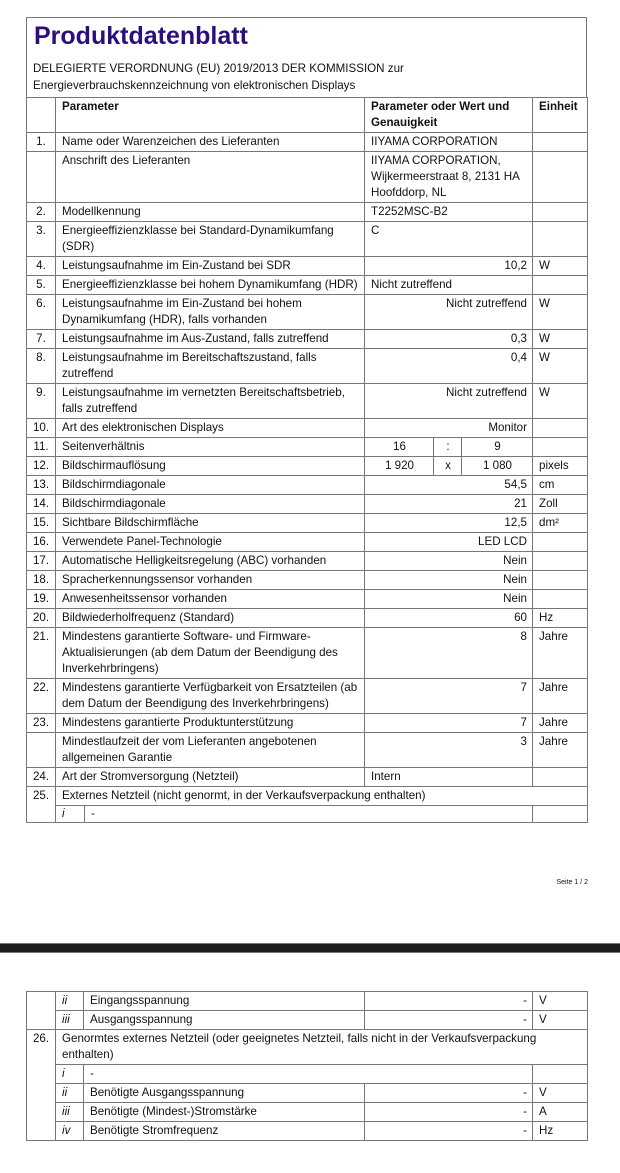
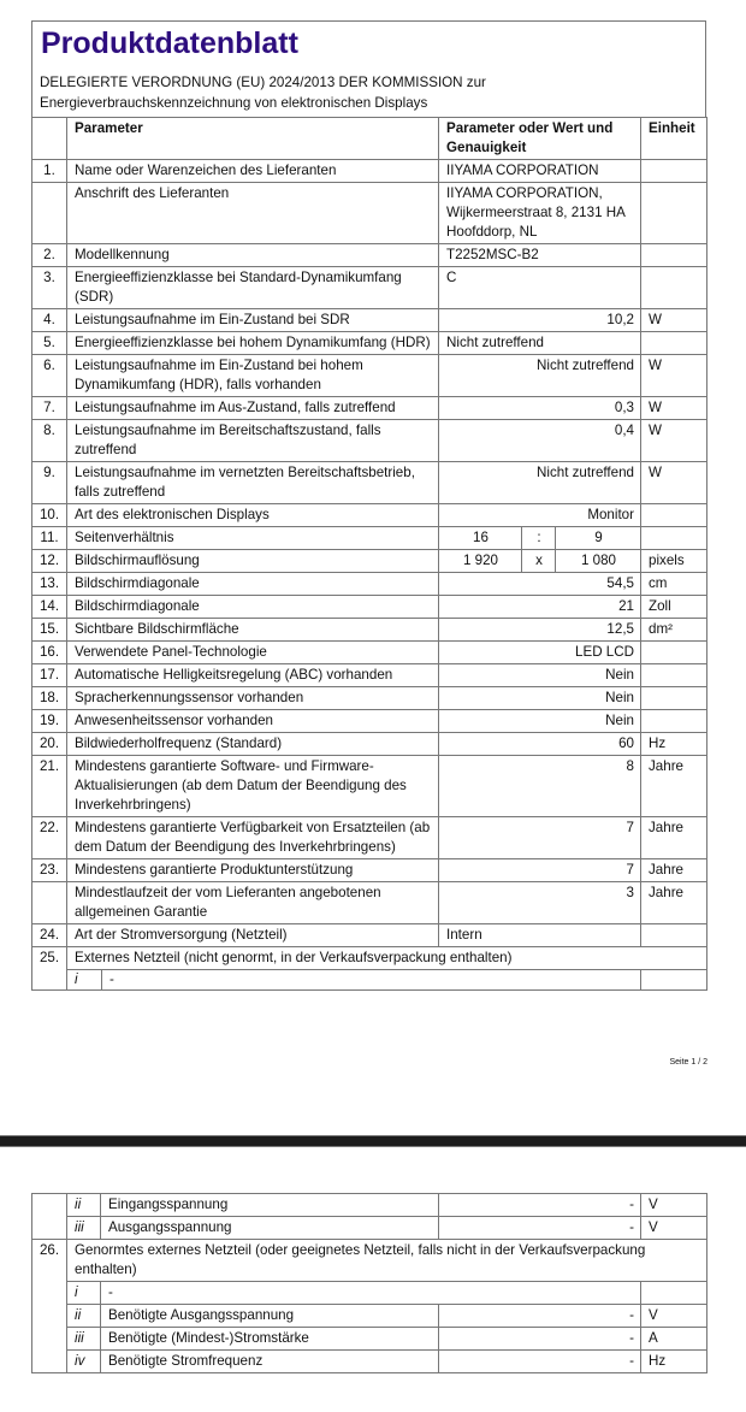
  Produktdatenblatt
- DELEGIERTE VERORDNUNG (EU) 2019/2013 DER KOMMISSION zur
+ DELEGIERTE VERORDNUNG (EU) 2024/2013 DER KOMMISSION zur
  Energieverbrauchskennzeichnung von elektronischen Displays
  	Parameter	Parameter oder Wert und Genauigkeit	Einheit
  1.	Name oder Warenzeichen des Lieferanten	IIYAMA CORPORATION
  	Anschrift des Lieferanten	IIYAMA CORPORATION, Wijkermeerstraat 8, 2131 HA Hoofddorp, NL
  2.	Modellkennung	T2252MSC-B2
  3.	Energieeffizienzklasse bei Standard-Dynamikumfang (SDR)	C
  4.	Leistungsaufnahme im Ein-Zustand bei SDR	10,2	W
  5.	Energieeffizienzklasse bei hohem Dynamikumfang (HDR)	Nicht zutreffend
  6.	Leistungsaufnahme im Ein-Zustand bei hohem Dynamikumfang (HDR), falls vorhanden	Nicht zutreffend	W
  7.	Leistungsaufnahme im Aus-Zustand, falls zutreffend	0,3	W
  8.	Leistungsaufnahme im Bereitschaftszustand, falls zutreffend	0,4	W
  9.	Leistungsaufnahme im vernetzten Bereitschaftsbetrieb, falls zutreffend	Nicht zutreffend	W
  10.	Art des elektronischen Displays	Monitor
  11.	Seitenverhältnis	16	:	9
  12.	Bildschirmauflösung	1 920	x	1 080	pixels
  13.	Bildschirmdiagonale	54,5	cm
  14.	Bildschirmdiagonale	21	Zoll
  15.	Sichtbare Bildschirmfläche	12,5	dm²
  16.	Verwendete Panel-Technologie	LED LCD
  17.	Automatische Helligkeitsregelung (ABC) vorhanden	Nein
  18.	Spracherkennungssensor vorhanden	Nein
  19.	Anwesenheitssensor vorhanden	Nein
  20.	Bildwiederholfrequenz (Standard)	60	Hz
  21.	Mindestens garantierte Software- und Firmware-Aktualisierungen (ab dem Datum der Beendigung des Inverkehrbringens)	8	Jahre
  22.	Mindestens garantierte Verfügbarkeit von Ersatzteilen (ab dem Datum der Beendigung des Inverkehrbringens)	7	Jahre
  23.	Mindestens garantierte Produktunterstützung	7	Jahre
  	Mindestlaufzeit der vom Lieferanten angebotenen allgemeinen Garantie	3	Jahre
  24.	Art der Stromversorgung (Netzteil)	Intern
  25.	Externes Netzteil (nicht genormt, in der Verkaufsverpackung enthalten)
  i -
  	ii	Eingangsspannung	-	V
  iii	Ausgangsspannung	-	V
  26.	Genormtes externes Netzteil (oder geeignetes Netzteil, falls nicht in der Verkaufsverpackung enthalten)
  i	-
  ii	Benötigte Ausgangsspannung	-	V
  iii	Benötigte (Mindest-)Stromstärke	-	A
  iv	Benötigte Stromfrequenz	-	Hz
